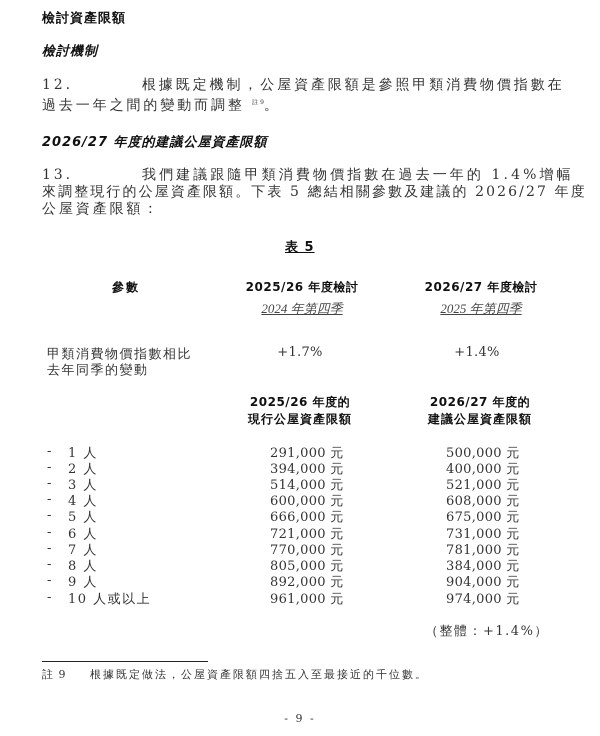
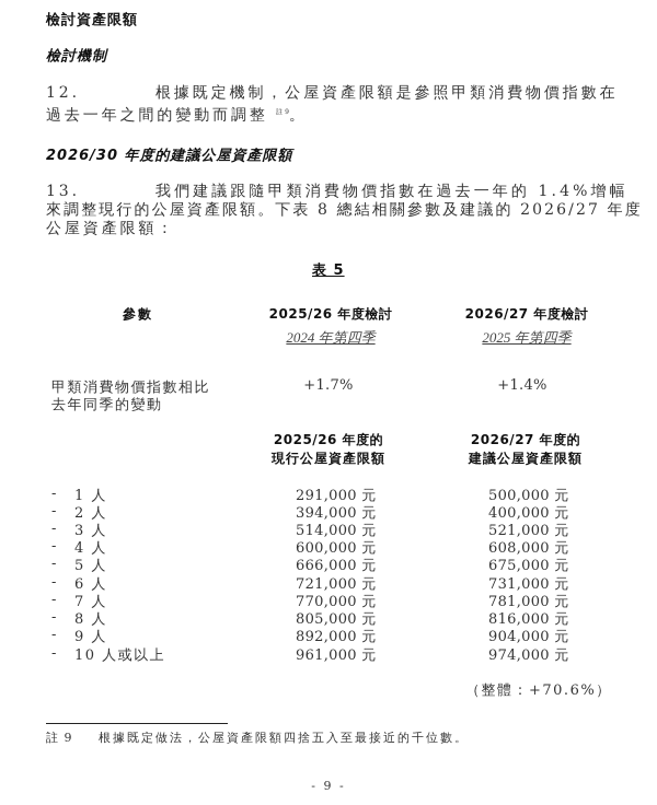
  檢討資產限額
  檢討機制
  12.
  根據既定機制，公屋資產限額是參照甲類消費物價指數在
  過去一年之間的變動而調整 。
- 2026/27 年度的建議公屋資產限額
+ 2026/30 年度的建議公屋資產限額
  13.
  我們建議跟隨甲類消費物價指數在過去一年的 1.4%增幅
- 來調整現行的公屋資產限額。下表 5 總結相關參數及建議的 2026/27 年度
+ 來調整現行的公屋資產限額。下表 8 總結相關參數及建議的 2026/27 年度
  公屋資產限額：
  表 5
  參數
  2025/26 年度檢討
  2026/27 年度檢討
  2024 年第四季
  2025 年第四季
  甲類消費物價指數相比
  去年同季的變動
  +1.7%
  +1.4%
  2025/26 年度的
  現行公屋資產限額
  2026/27 年度的
  建議公屋資產限額
  -
  1 人
  291,000 元
  500,000 元
  -
  2 人
  394,000 元
  400,000 元
  -
  3 人
  514,000 元
  521,000 元
  -
  4 人
  600,000 元
  608,000 元
  -
  5 人
  666,000 元
  675,000 元
  -
  6 人
  721,000 元
  731,000 元
  -
  7 人
  770,000 元
  781,000 元
  -
  8 人
  805,000 元
- 384,000 元
+ 816,000 元
  -
  9 人
  892,000 元
  904,000 元
  -
  10 人或以上
  961,000 元
  974,000 元
- （整體：+1.4%）
+ （整體：+70.6%）
  註 9
  根據既定做法，公屋資產限額四捨五入至最接近的千位數。
  - 9 -
